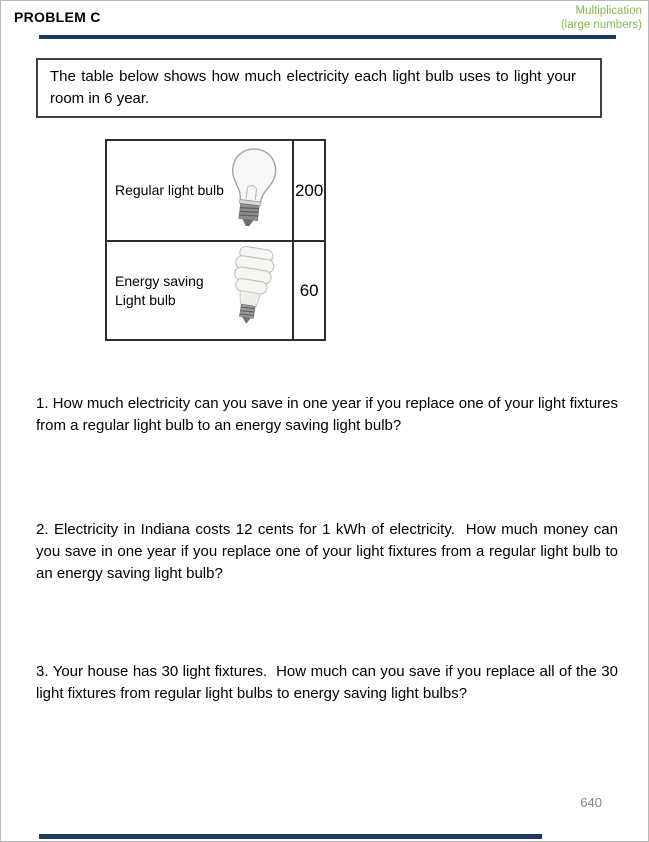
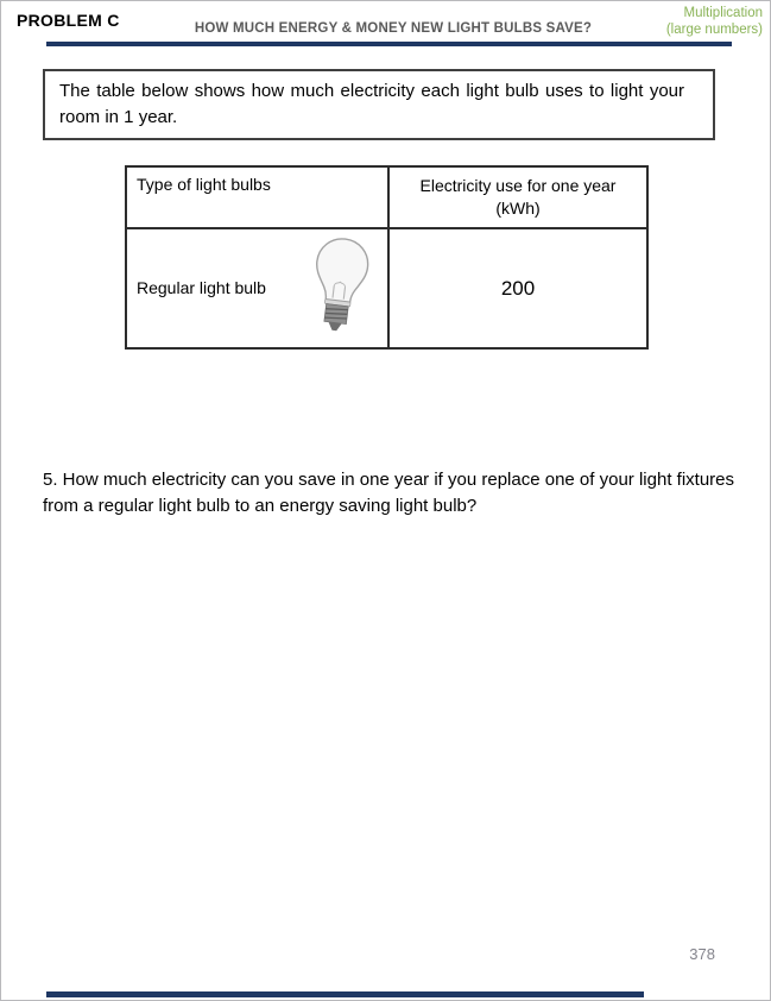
  PROBLEM C
+ HOW MUCH ENERGY & MONEY NEW LIGHT BULBS SAVE?
  Multiplication
  (large numbers)
- The table below shows how much electricity each light bulb uses to light your room in 6 year.
+ The table below shows how much electricity each light bulb uses to light your room in 1 year.
+ Type of light bulbs	Electricity use for one year (kWh)
  Regular light bulb	200
- Energy saving Light bulb	60
- 1. How much electricity can you save in one year if you replace one of your light fixtures from a regular light bulb to an energy saving light bulb?
+ 5. How much electricity can you save in one year if you replace one of your light fixtures from a regular light bulb to an energy saving light bulb?
- 2. Electricity in Indiana costs 12 cents for 1 kWh of electricity. How much money can you save in one year if you replace one of your light fixtures from a regular light bulb to an energy saving light bulb?
- 3. Your house has 30 light fixtures. How much can you save if you replace all of the 30 light fixtures from regular light bulbs to energy saving light bulbs?
- 640
+ 378
